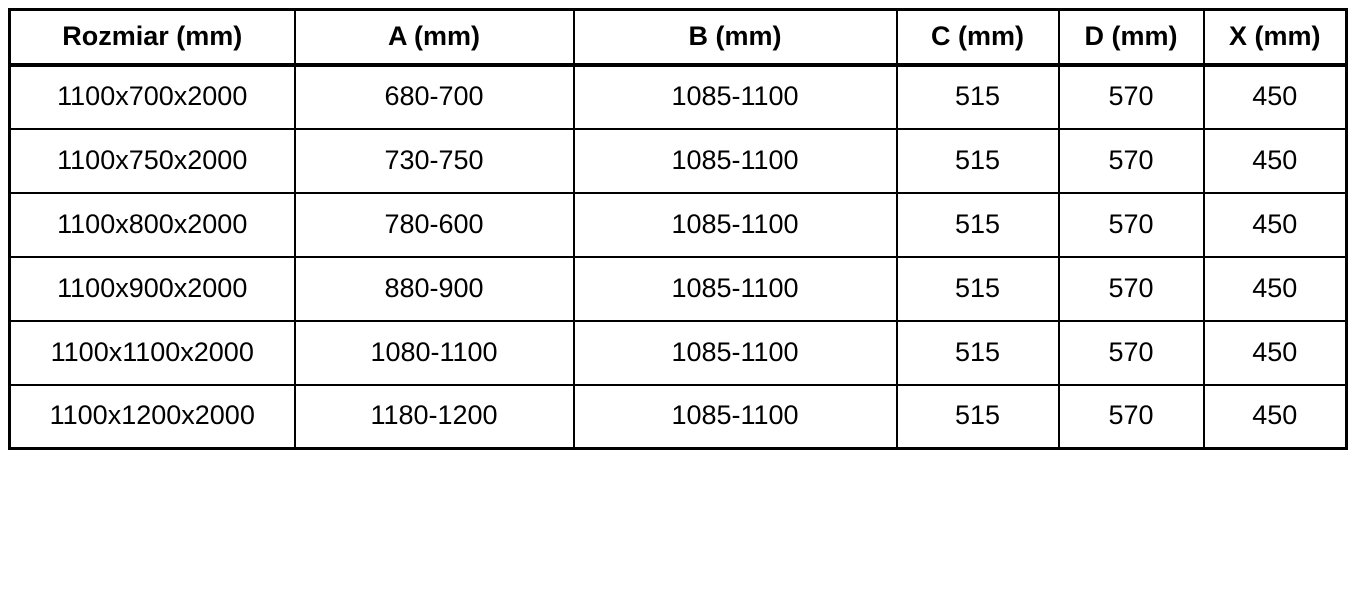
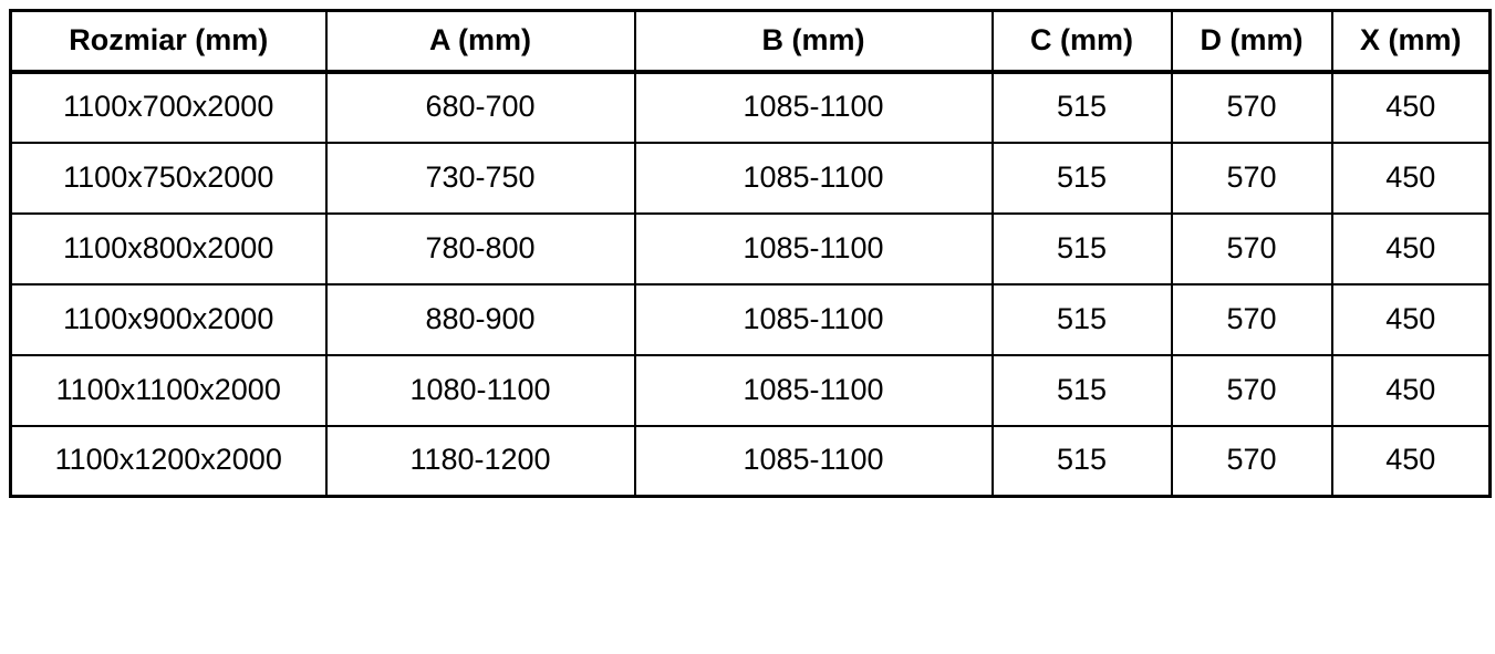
  Rozmiar (mm)	A (mm)	B (mm)	C (mm)	D (mm)	X (mm)
  1100x700x2000	680-700	1085-1100	515	570	450
  1100x750x2000	730-750	1085-1100	515	570	450
- 1100x800x2000	780-600	1085-1100	515	570	450
+ 1100x800x2000	780-800	1085-1100	515	570	450
  1100x900x2000	880-900	1085-1100	515	570	450
  1100x1100x2000	1080-1100	1085-1100	515	570	450
  1100x1200x2000	1180-1200	1085-1100	515	570	450
